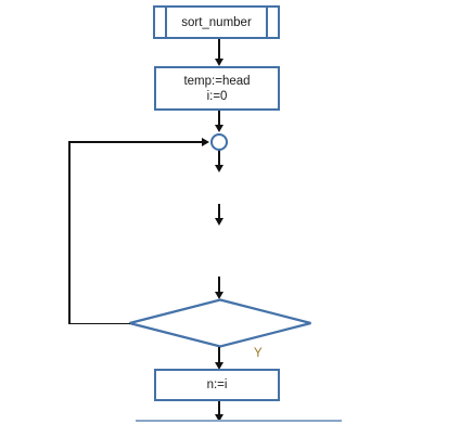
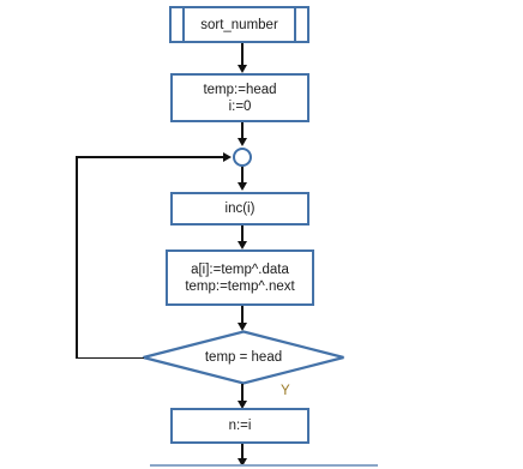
  sort_number
  temp:=head
  i:=0
+ inc(i)
+ a[i]:=temp^.data
+ temp:=temp^.next
+ temp = head
  Y
  n:=i
